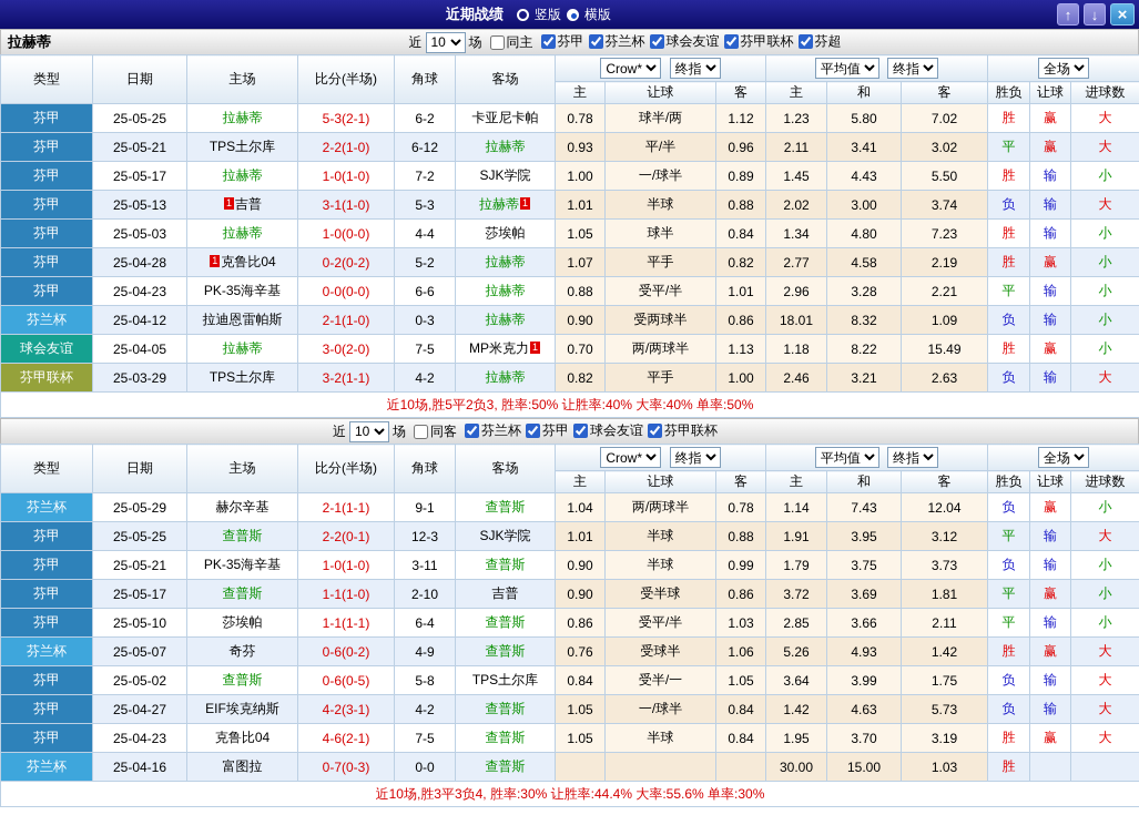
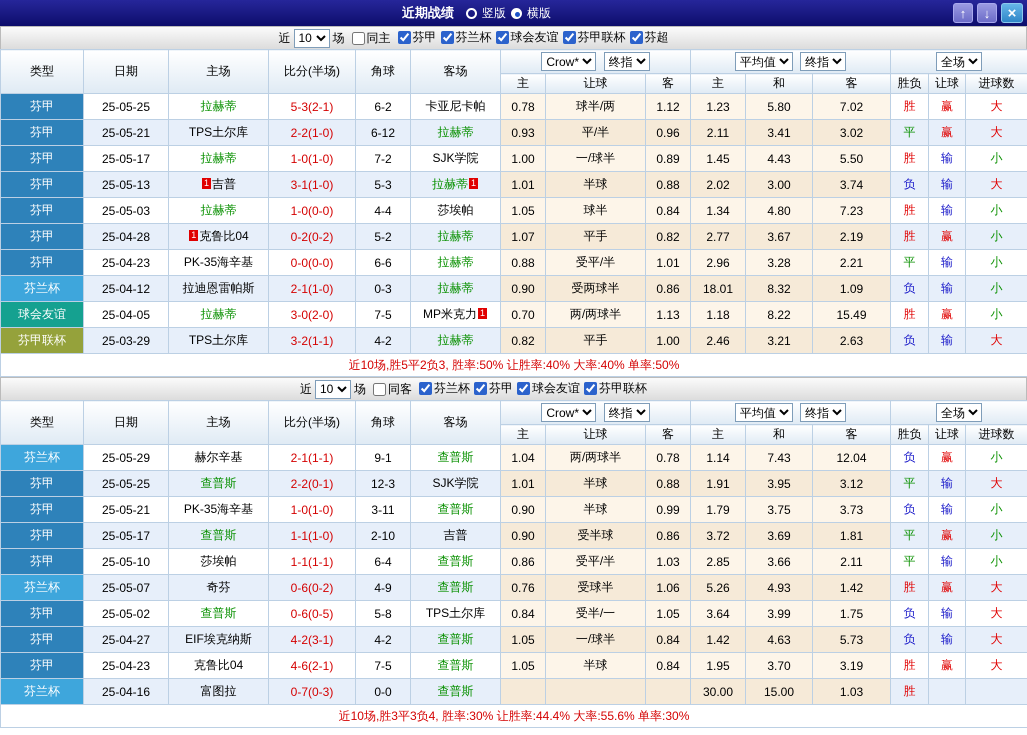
  近期战绩
  竖版
  横版
  ↑
  ↓
  ×
- 拉赫蒂
  近
  10
  场
  同主
  芬甲
  芬兰杯
  球会友谊
  芬甲联杯
  芬超
  类型	日期	主场	比分(半场)	角球	客场	Crow* 终指	平均值 终指	全场
  主	让球	客	主	和	客	胜负	让球	进球数
  芬甲	25-05-25	拉赫蒂	5-3(2-1)	6-2	卡亚尼卡帕	0.78	球半/两	1.12	1.23	5.80	7.02	胜	赢	大
  芬甲	25-05-21	TPS土尔库	2-2(1-0)	6-12	拉赫蒂	0.93	平/半	0.96	2.11	3.41	3.02	平	赢	大
  芬甲	25-05-17	拉赫蒂	1-0(1-0)	7-2	SJK学院	1.00	一/球半	0.89	1.45	4.43	5.50	胜	输	小
  芬甲	25-05-13	1 吉普	3-1(1-0)	5-3	拉赫蒂 1	1.01	半球	0.88	2.02	3.00	3.74	负	输	大
  芬甲	25-05-03	拉赫蒂	1-0(0-0)	4-4	莎埃帕	1.05	球半	0.84	1.34	4.80	7.23	胜	输	小
- 芬甲	25-04-28	1 克鲁比04	0-2(0-2)	5-2	拉赫蒂	1.07	平手	0.82	2.77	4.58	2.19	胜	赢	小
+ 芬甲	25-04-28	1 克鲁比04	0-2(0-2)	5-2	拉赫蒂	1.07	平手	0.82	2.77	3.67	2.19	胜	赢	小
  芬甲	25-04-23	PK-35海辛基	0-0(0-0)	6-6	拉赫蒂	0.88	受平/半	1.01	2.96	3.28	2.21	平	输	小
  芬兰杯	25-04-12	拉迪恩雷帕斯	2-1(1-0)	0-3	拉赫蒂	0.90	受两球半	0.86	18.01	8.32	1.09	负	输	小
  球会友谊	25-04-05	拉赫蒂	3-0(2-0)	7-5	MP米克力 1	0.70	两/两球半	1.13	1.18	8.22	15.49	胜	赢	小
  芬甲联杯	25-03-29	TPS土尔库	3-2(1-1)	4-2	拉赫蒂	0.82	平手	1.00	2.46	3.21	2.63	负	输	大
  近10场,胜5平2负3, 胜率:50% 让胜率:40% 大率:40% 单率:50%
  近
  10
  场
  同客
  芬兰杯
  芬甲
  球会友谊
  芬甲联杯
  类型	日期	主场	比分(半场)	角球	客场	Crow* 终指	平均值 终指	全场
  主	让球	客	主	和	客	胜负	让球	进球数
  芬兰杯	25-05-29	赫尔辛基	2-1(1-1)	9-1	查普斯	1.04	两/两球半	0.78	1.14	7.43	12.04	负	赢	小
  芬甲	25-05-25	查普斯	2-2(0-1)	12-3	SJK学院	1.01	半球	0.88	1.91	3.95	3.12	平	输	大
  芬甲	25-05-21	PK-35海辛基	1-0(1-0)	3-11	查普斯	0.90	半球	0.99	1.79	3.75	3.73	负	输	小
  芬甲	25-05-17	查普斯	1-1(1-0)	2-10	吉普	0.90	受半球	0.86	3.72	3.69	1.81	平	赢	小
  芬甲	25-05-10	莎埃帕	1-1(1-1)	6-4	查普斯	0.86	受平/半	1.03	2.85	3.66	2.11	平	输	小
  芬兰杯	25-05-07	奇芬	0-6(0-2)	4-9	查普斯	0.76	受球半	1.06	5.26	4.93	1.42	胜	赢	大
  芬甲	25-05-02	查普斯	0-6(0-5)	5-8	TPS土尔库	0.84	受半/一	1.05	3.64	3.99	1.75	负	输	大
  芬甲	25-04-27	EIF埃克纳斯	4-2(3-1)	4-2	查普斯	1.05	一/球半	0.84	1.42	4.63	5.73	负	输	大
  芬甲	25-04-23	克鲁比04	4-6(2-1)	7-5	查普斯	1.05	半球	0.84	1.95	3.70	3.19	胜	赢	大
  芬兰杯	25-04-16	富图拉	0-7(0-3)	0-0	查普斯				30.00	15.00	1.03	胜
  近10场,胜3平3负4, 胜率:30% 让胜率:44.4% 大率:55.6% 单率:30%
